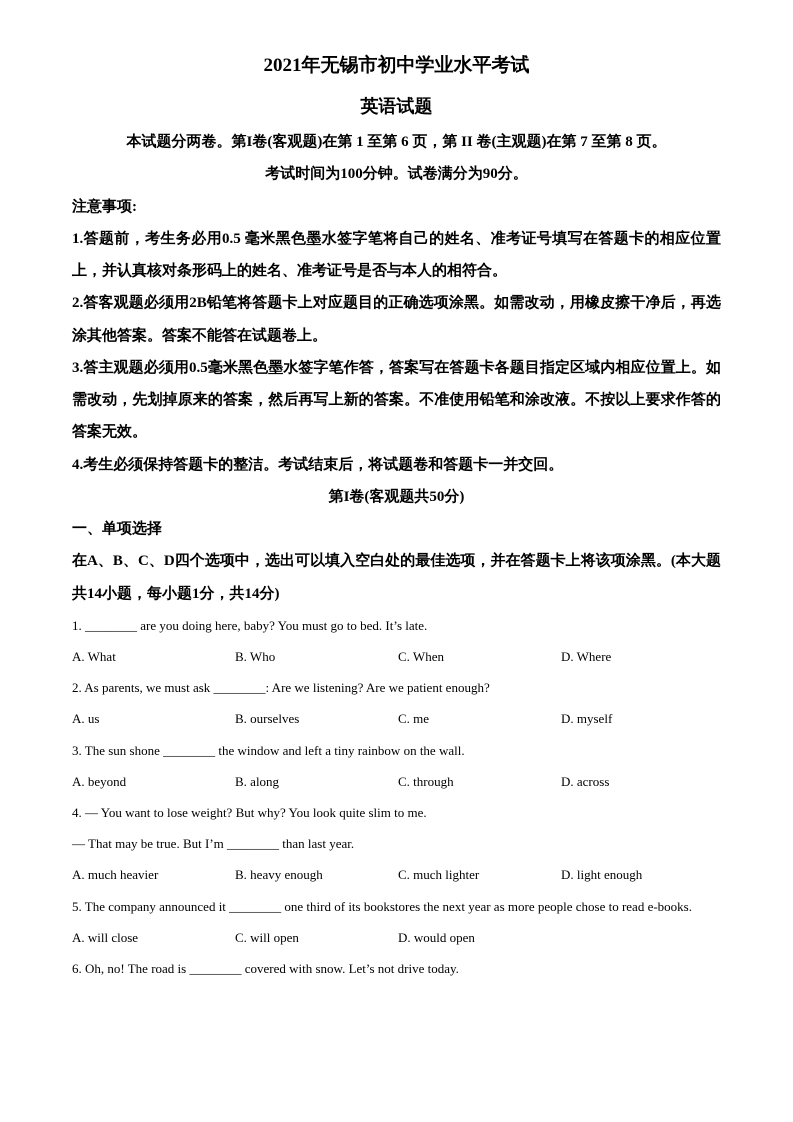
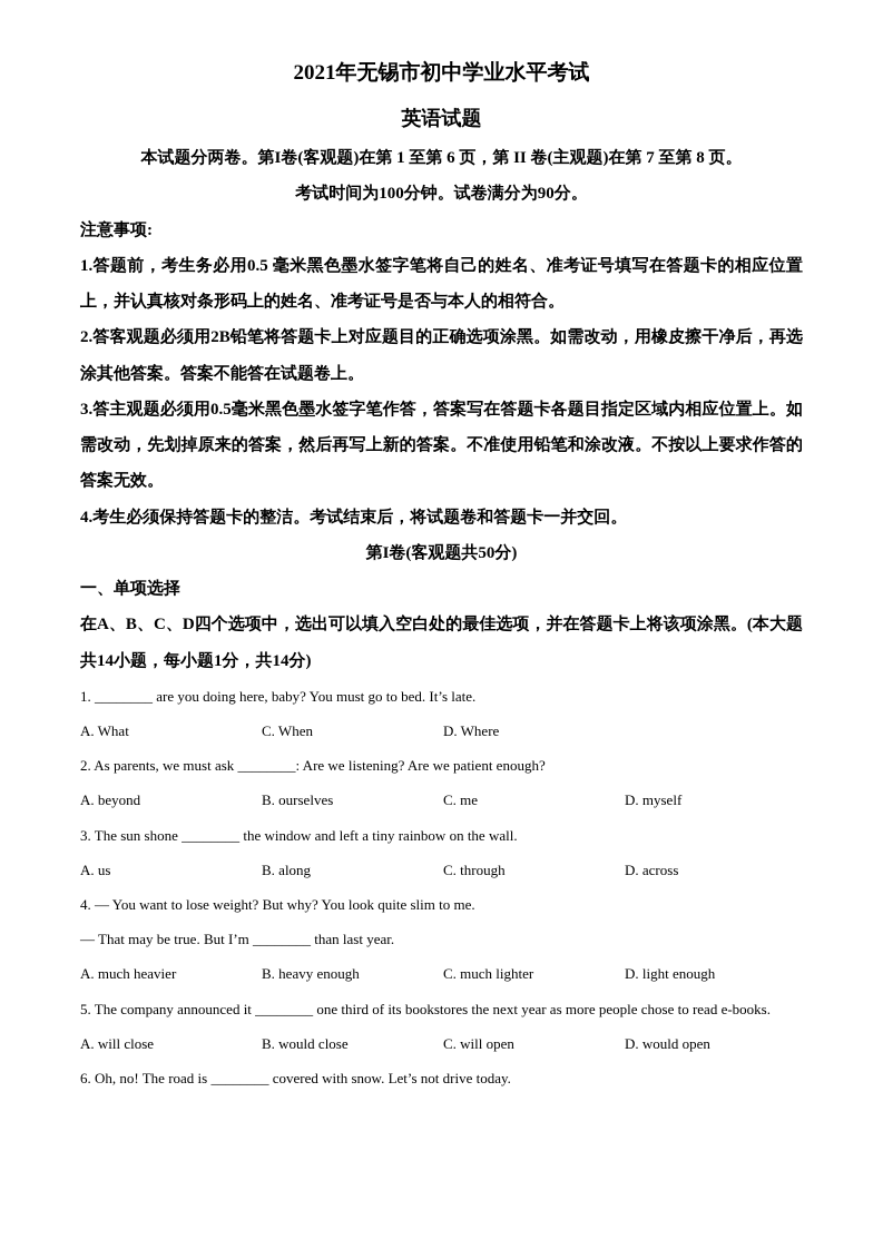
  2021年无锡市初中学业水平考试
  英语试题
  本试题分两卷。第I卷(客观题)在第 1 至第 6 页，第 II 卷(主观题)在第 7 至第 8 页。
  考试时间为100分钟。试卷满分为90分。
  注意事项:
  1.答题前，考生务必用0.5 毫米黑色墨水签字笔将自己的姓名、准考证号填写在答题卡的相应位置上，并认真核对条形码上的姓名、准考证号是否与本人的相符合。
  2.答客观题必须用2B铅笔将答题卡上对应题目的正确选项涂黑。如需改动，用橡皮擦干净后，再选涂其他答案。答案不能答在试题卷上。
  3.答主观题必须用0.5毫米黑色墨水签字笔作答，答案写在答题卡各题目指定区域内相应位置上。如需改动，先划掉原来的答案，然后再写上新的答案。不准使用铅笔和涂改液。不按以上要求作答的答案无效。
  4.考生必须保持答题卡的整洁。考试结束后，将试题卷和答题卡一并交回。
  第I卷(客观题共50分)
  一、单项选择
  在A、B、C、D四个选项中，选出可以填入空白处的最佳选项，并在答题卡上将该项涂黑。(本大题共14小题，每小题1分，共14分)
  1. ________ are you doing here, baby? You must go to bed. It’s late.
  A. What
- B. Who
  C. When
  D. Where
  2. As parents, we must ask ________: Are we listening? Are we patient enough?
- A. us
+ A. beyond
  B. ourselves
  C. me
  D. myself
  3. The sun shone ________ the window and left a tiny rainbow on the wall.
- A. beyond
+ A. us
  B. along
  C. through
  D. across
  4. — You want to lose weight? But why? You look quite slim to me.
  — That may be true. But I’m ________ than last year.
  A. much heavier
  B. heavy enough
  C. much lighter
  D. light enough
  5. The company announced it ________ one third of its bookstores the next year as more people chose to read e-books.
  A. will close
+ B. would close
  C. will open
  D. would open
  6. Oh, no! The road is ________ covered with snow. Let’s not drive today.
